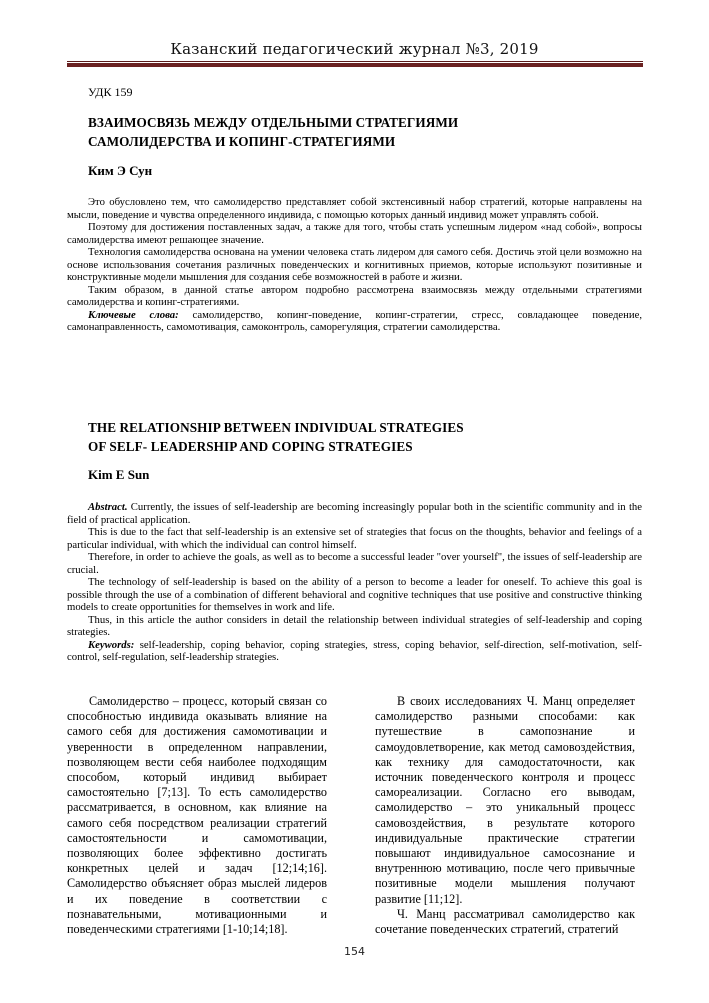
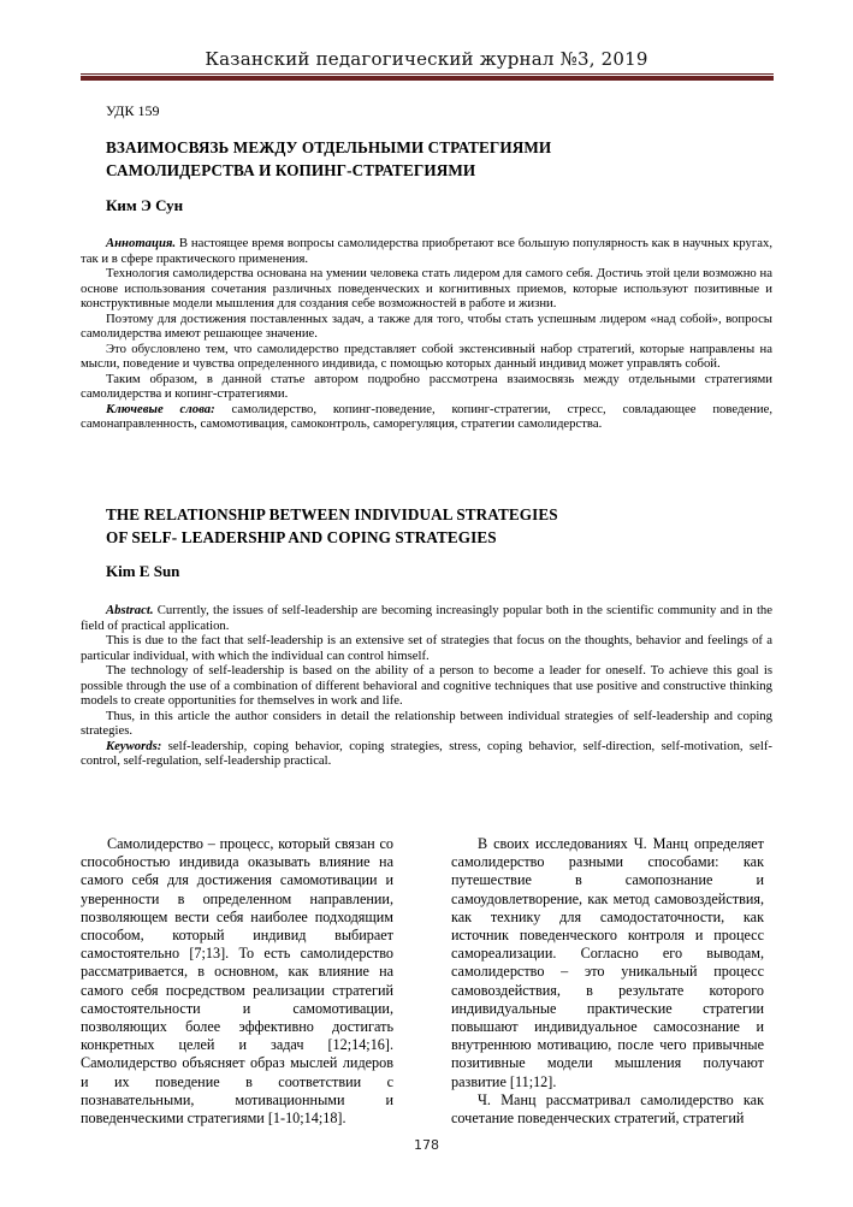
  Казанский педагогический журнал №3, 2019
  УДК 159
  ВЗАИМОСВЯЗЬ МЕЖДУ ОТДЕЛЬНЫМИ СТРАТЕГИЯМИ
  САМОЛИДЕРСТВА И КОПИНГ-СТРАТЕГИЯМИ
  Ким Э Сун
+ Аннотация. В настоящее время вопросы самолидерства приобретают все большую популярность как в научных кругах, так и в сфере практического применения.
- Это обусловлено тем, что самолидерство представляет собой экстенсивный набор стратегий, которые направлены на мысли, поведение и чувства определенного индивида, с помощью которых данный индивид может управлять собой.
+ Технология самолидерства основана на умении человека стать лидером для самого себя. Достичь этой цели возможно на основе использования сочетания различных поведенческих и когнитивных приемов, которые используют позитивные и конструктивные модели мышления для создания себе возможностей в работе и жизни.
  Поэтому для достижения поставленных задач, а также для того, чтобы стать успешным лидером «над собой», вопросы самолидерства имеют решающее значение.
- Технология самолидерства основана на умении человека стать лидером для самого себя. Достичь этой цели возможно на основе использования сочетания различных поведенческих и когнитивных приемов, которые используют позитивные и конструктивные модели мышления для создания себе возможностей в работе и жизни.
+ Это обусловлено тем, что самолидерство представляет собой экстенсивный набор стратегий, которые направлены на мысли, поведение и чувства определенного индивида, с помощью которых данный индивид может управлять собой.
  Таким образом, в данной статье автором подробно рассмотрена взаимосвязь между отдельными стратегиями самолидерства и копинг-стратегиями.
  Ключевые слова: самолидерство, копинг-поведение, копинг-стратегии, стресс, совладающее поведение, самонаправленность, самомотивация, самоконтроль, саморегуляция, стратегии самолидерства.
  THE RELATIONSHIP BETWEEN INDIVIDUAL STRATEGIES
  OF SELF- LEADERSHIP AND COPING STRATEGIES
  Kim E Sun
  Abstract. Currently, the issues of self-leadership are becoming increasingly popular both in the scientific community and in the field of practical application.
  This is due to the fact that self-leadership is an extensive set of strategies that focus on the thoughts, behavior and feelings of a particular individual, with which the individual can control himself.
- Therefore, in order to achieve the goals, as well as to become a successful leader "over yourself", the issues of self-leadership are crucial.
  The technology of self-leadership is based on the ability of a person to become a leader for oneself. To achieve this goal is possible through the use of a combination of different behavioral and cognitive techniques that use positive and constructive thinking models to create opportunities for themselves in work and life.
  Thus, in this article the author considers in detail the relationship between individual strategies of self-leadership and coping strategies.
- Keywords: self-leadership, coping behavior, coping strategies, stress, coping behavior, self-direction, self-motivation, self-control, self-regulation, self-leadership strategies.
+ Keywords: self-leadership, coping behavior, coping strategies, stress, coping behavior, self-direction, self-motivation, self-control, self-regulation, self-leadership practical.
  Самолидерство – процесс, который связан со способностью индивида оказывать влияние на самого себя для достижения самомотивации и уверенности в определенном направлении, позволяющем вести себя наиболее подходящим способом, который индивид выбирает самостоятельно [7;13]. То есть самолидерство рассматривается, в основном, как влияние на самого себя посредством реализации стратегий самостоятельности и самомотивации, позволяющих более эффективно достигать конкретных целей и задач [12;14;16]. Самолидерство объясняет образ мыслей лидеров и их поведение в соответствии с познавательными, мотивационными и поведенческими стратегиями [1-10;14;18].
  В своих исследованиях Ч. Манц определяет самолидерство разными способами: как путешествие в самопознание и самоудовлетворение, как метод самовоздействия, как технику для самодостаточности, как источник поведенческого контроля и процесс самореализации. Согласно его выводам, самолидерство – это уникальный процесс самовоздействия, в результате которого индивидуальные практические стратегии повышают индивидуальное самосознание и внутреннюю мотивацию, после чего привычные позитивные модели мышления получают развитие [11;12].
  Ч. Манц рассматривал самолидерство как сочетание поведенческих стратегий, стратегий
- 154
+ 178
